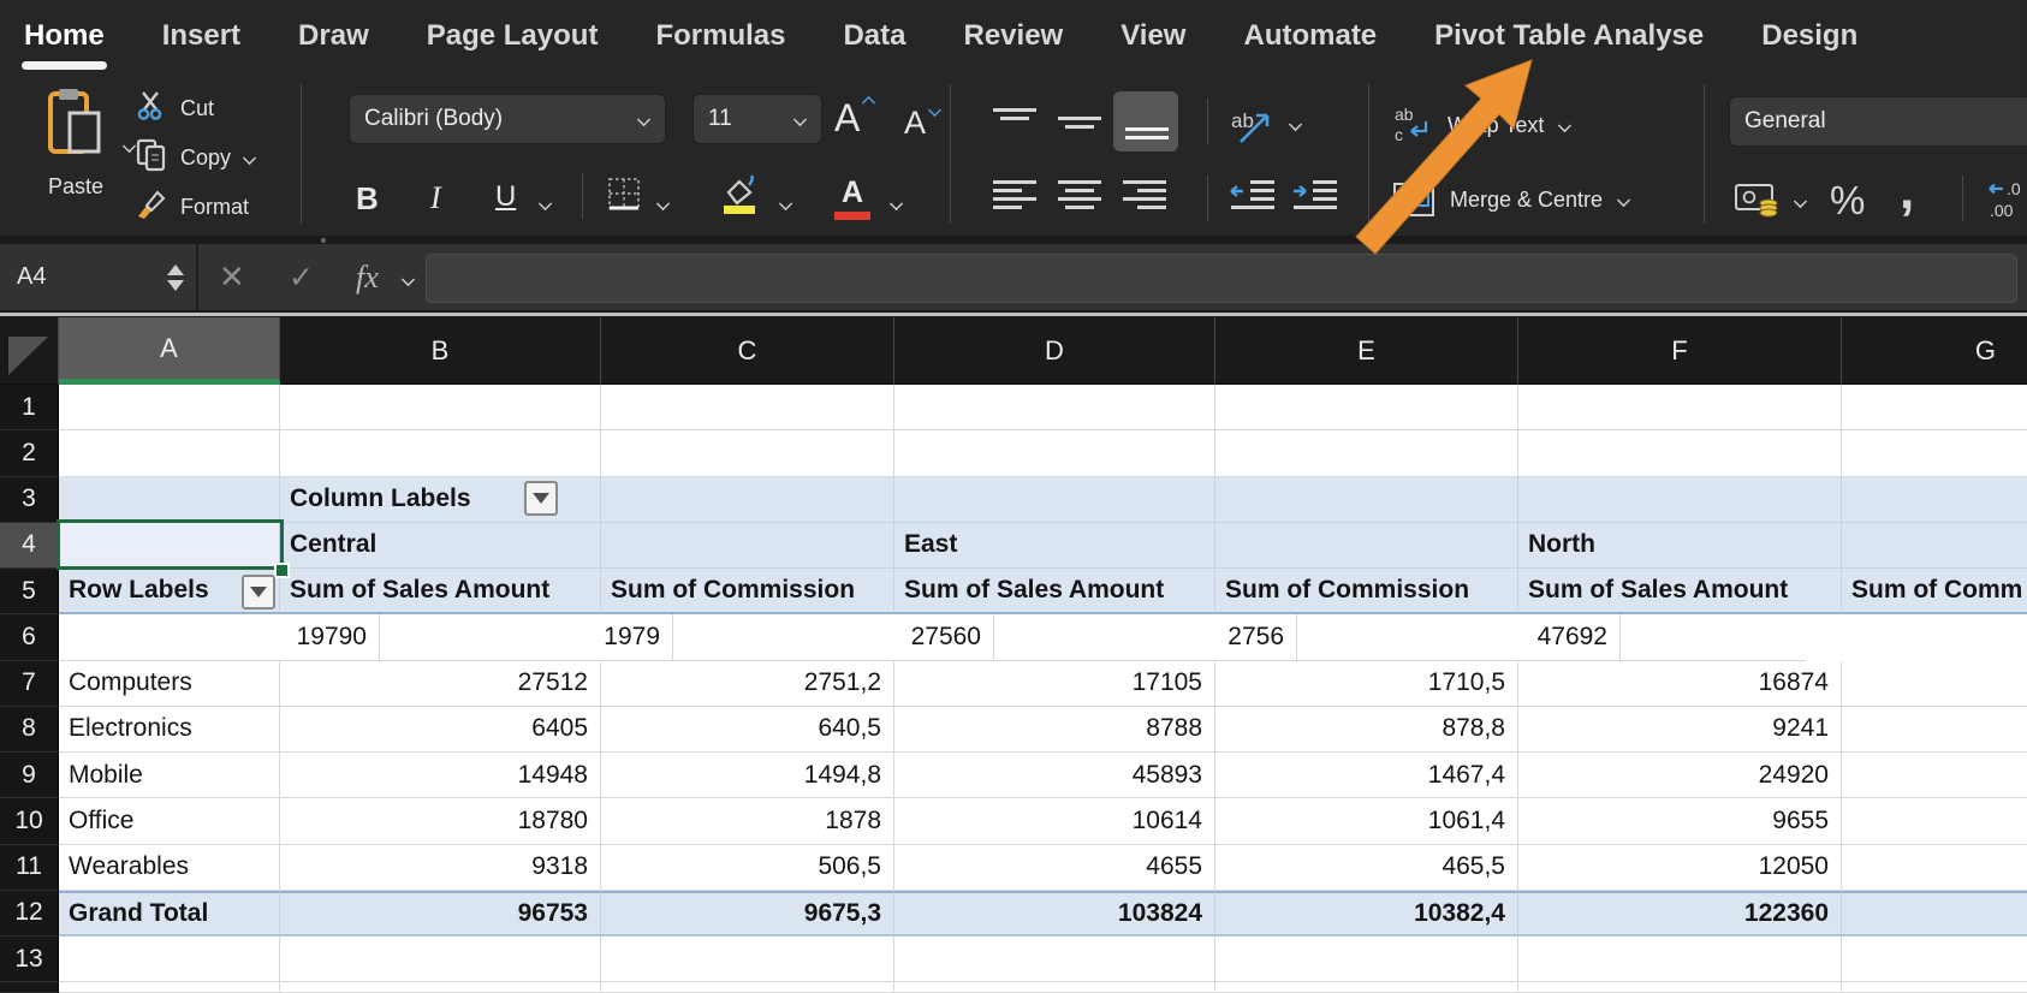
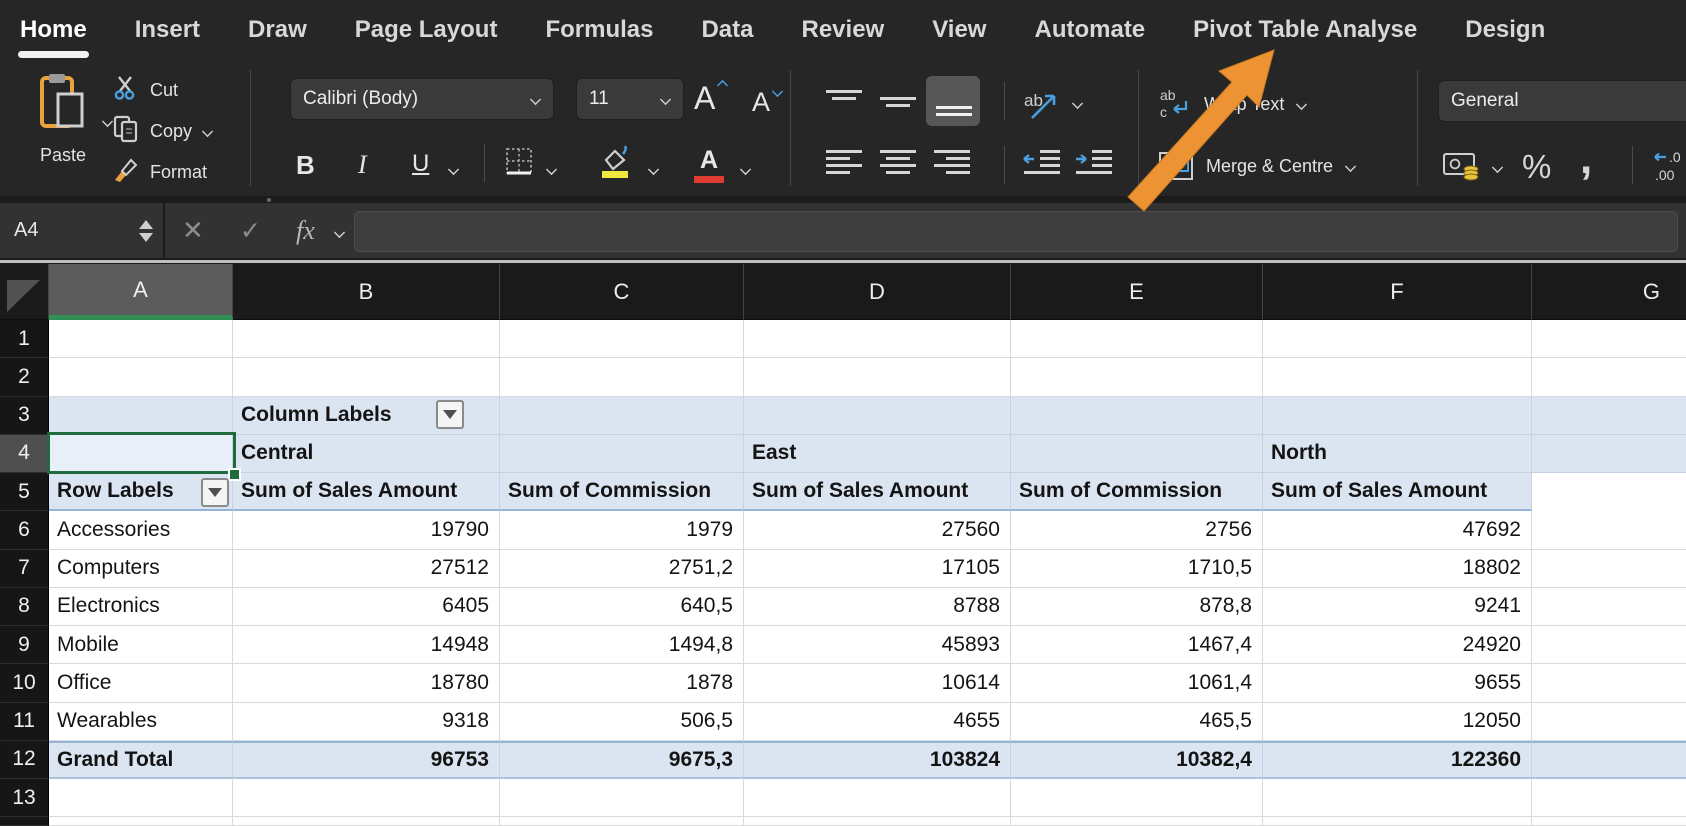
  Home
  Insert
  Draw
  Page Layout
  Formulas
  Data
  Review
  View
  Automate
  Pivot Table Analyse
  Design
  Paste
  Cut
  Copy
  Format
  Calibri (Body)
  11
  A
  A
  B
  I
  U
  A
  ab
  ab
  c
  Merge & Centre
  General
  %
  ,
  .0
  .00
  A4
  ✕
  ✓
  fx
  A
  B
  C
  D
  E
  F
  G
  1
  2
  3
  Column Labels
  4
  Central
  East
  North
  5
  Row Labels
  Sum of Sales Amount
  Sum of Commission
  Sum of Sales Amount
  Sum of Commission
  Sum of Sales Amount
- Sum of Comm
  6
+ Accessories
  19790
  1979
  27560
  2756
  47692
  7
  Computers
  27512
  2751,2
  17105
  1710,5
- 16874
+ 18802
  8
  Electronics
  6405
  640,5
  8788
  878,8
  9241
  9
  Mobile
  14948
  1494,8
  45893
  1467,4
  24920
  10
  Office
  18780
  1878
  10614
  1061,4
  9655
  11
  Wearables
  9318
  506,5
  4655
  465,5
  12050
  12
  Grand Total
  96753
  9675,3
  103824
  10382,4
  122360
  13
